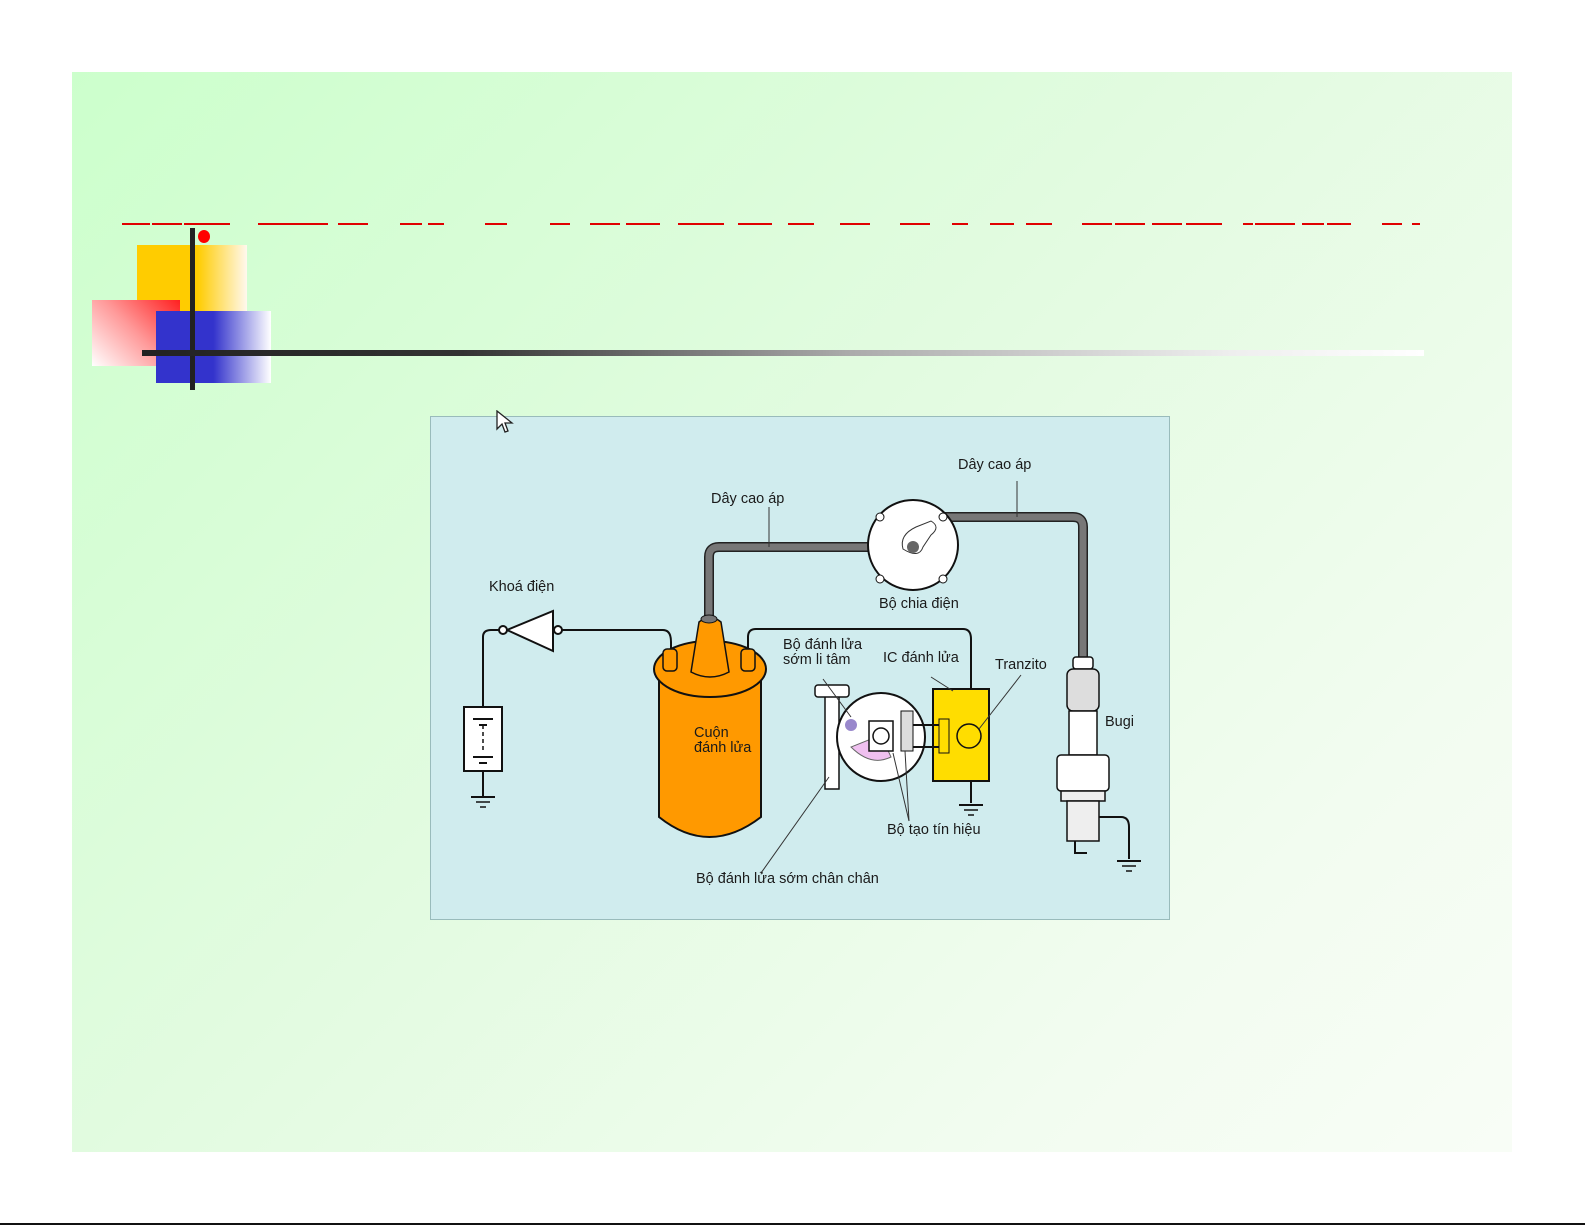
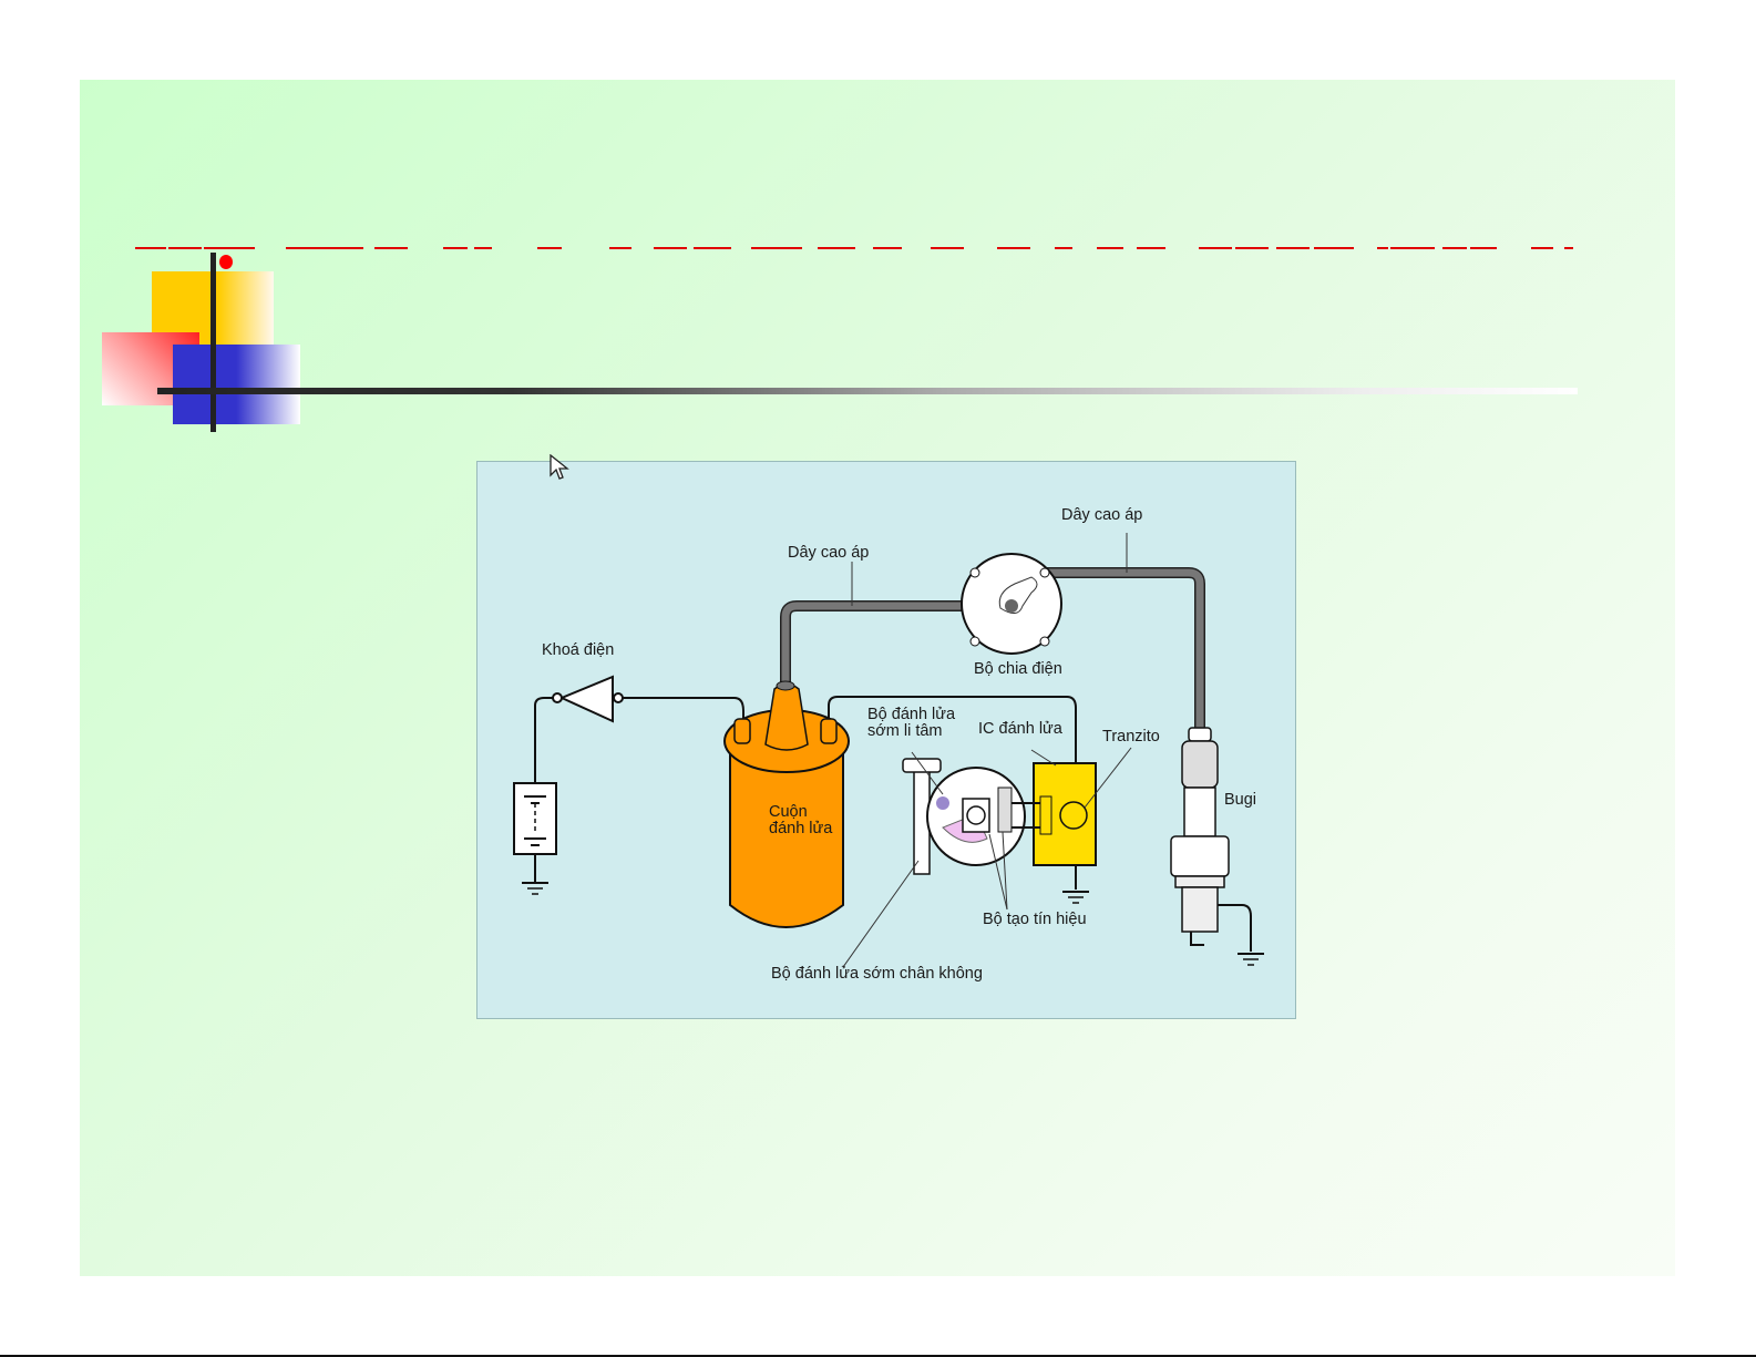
  Dây cao áp
  Dây cao áp
  Khoá điện
  Bộ chia điện
  Bộ đánh lửa
  sớm li tâm
  IC đánh lửa
  Tranzito
  Cuộn
  đánh lửa
  Bugi
  Bộ tạo tín hiệu
- Bộ đánh lửa sớm chân chân
+ Bộ đánh lửa sớm chân không
